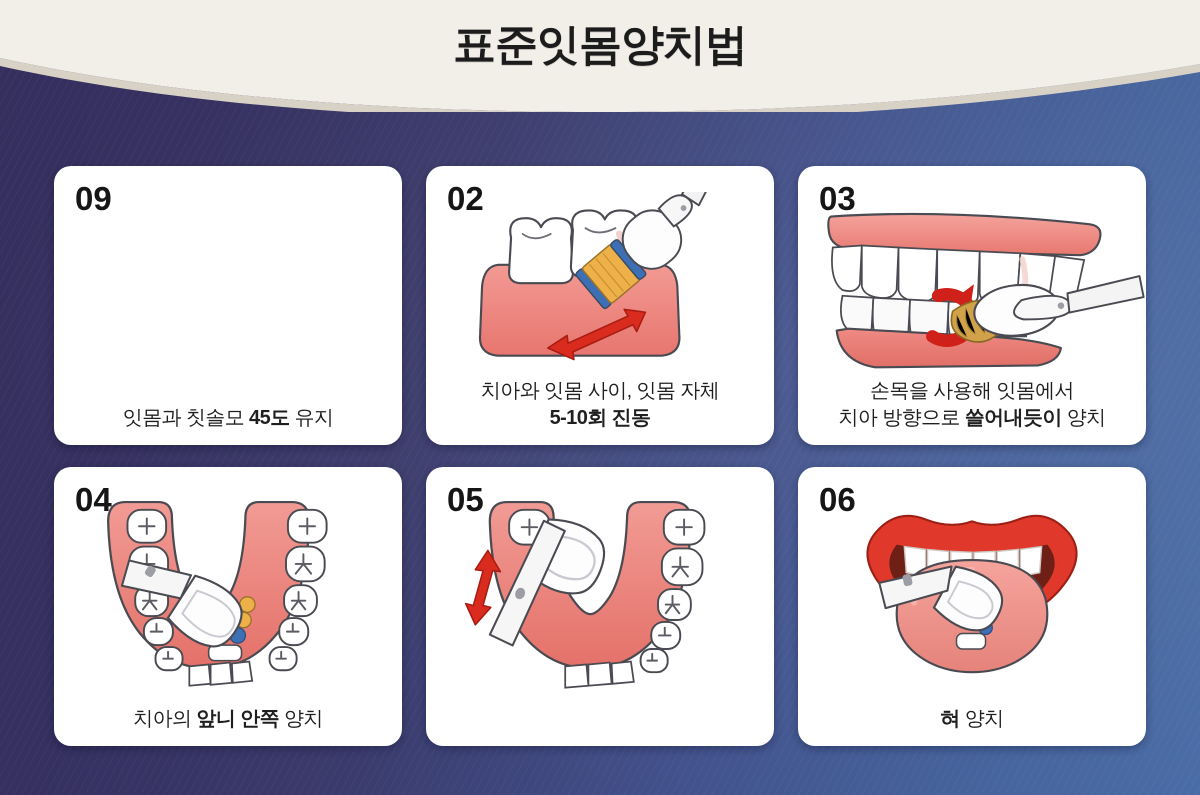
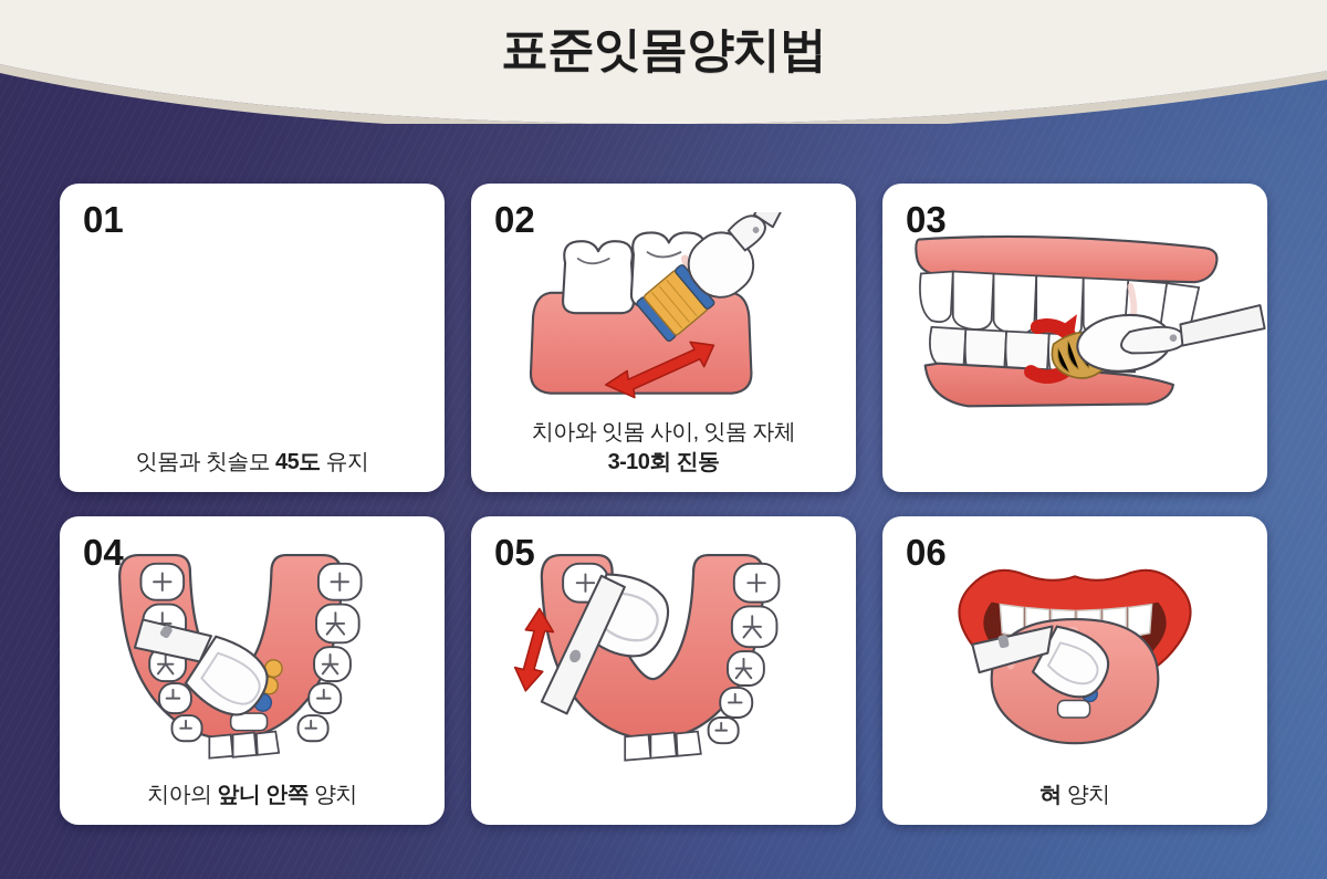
  표준잇몸양치법
- 09
+ 01
  잇몸과 칫솔모 45도 유지
  02
  치아와 잇몸 사이, 잇몸 자체
- 5-10회 진동
+ 3-10회 진동
  03
- 손목을 사용해 잇몸에서
- 치아 방향으로 쓸어내듯이 양치
  04
  치아의 앞니 안쪽 양치
  05
  06
  혀 양치
